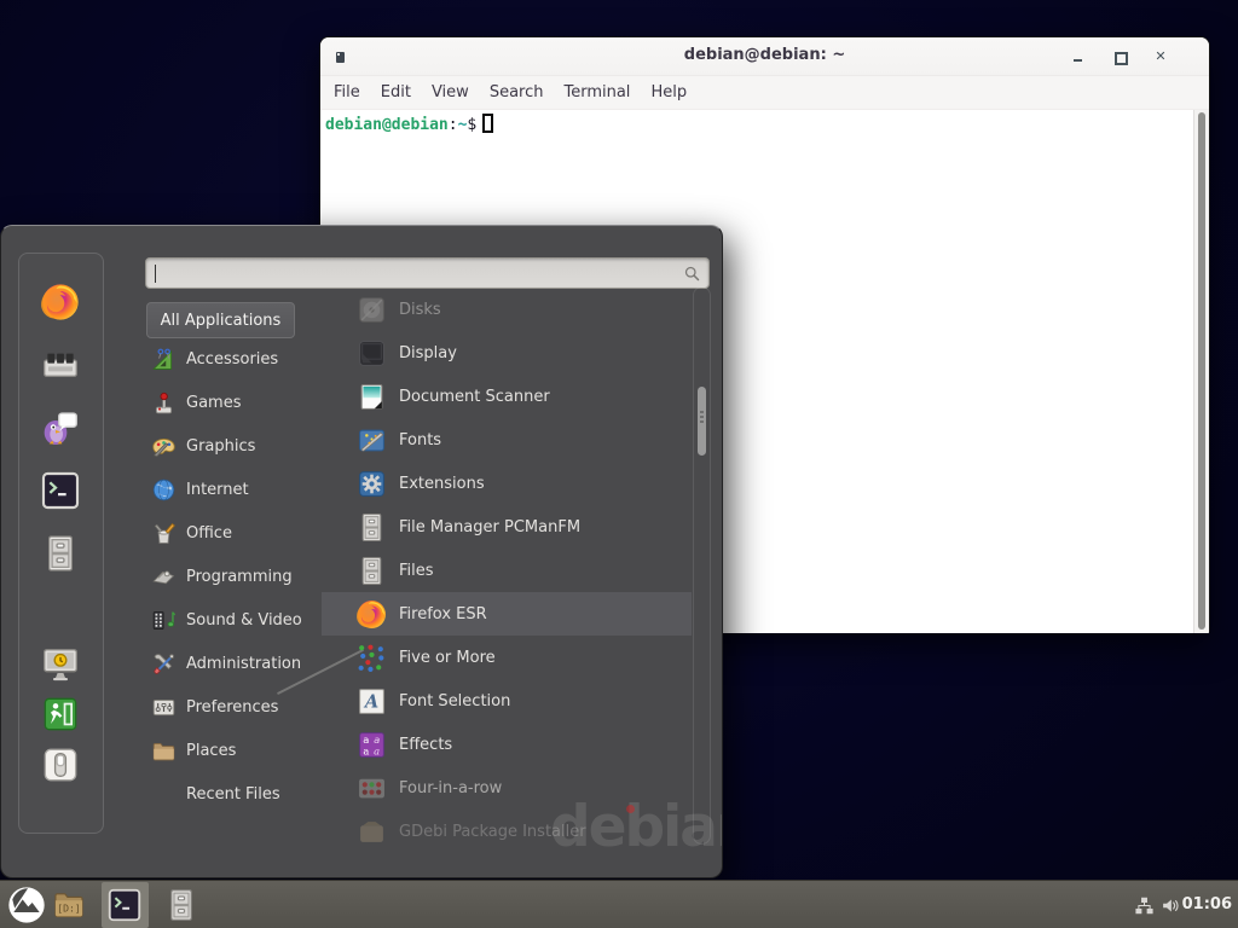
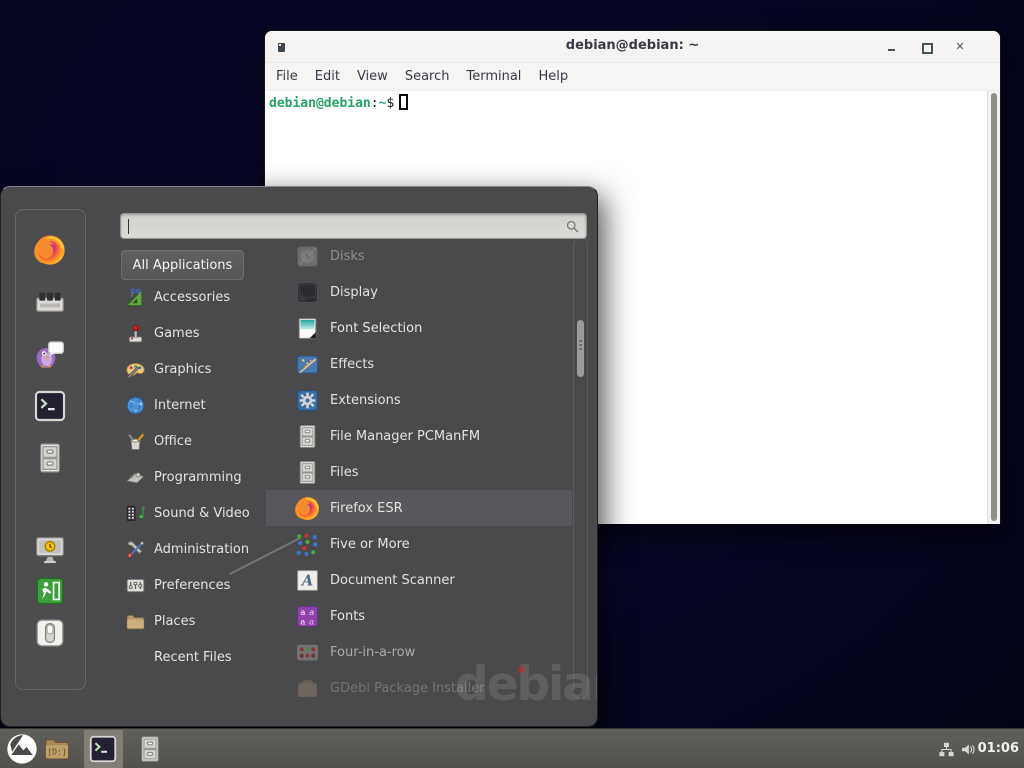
  debian@debian: ~
  ✕
  File
  Edit
  View
  Search
  Terminal
  Help
  debian@debian:~$
  debia
  All Applications
  Accessories
  Games
  Graphics
  Internet
  Office
  Programming
  Sound & Video
  Administration
  Preferences
  Places
  Recent Files
  Disks
  Display
- Document Scanner
+ Font Selection
- Fonts
+ Effects
  Extensions
  File Manager PCManFM
  Files
  Firefox ESR
  Five or More
- Font Selection
+ Document Scanner
- Effects
+ Fonts
  Four-in-a-row
  GDebi Package Installer
  01:06
